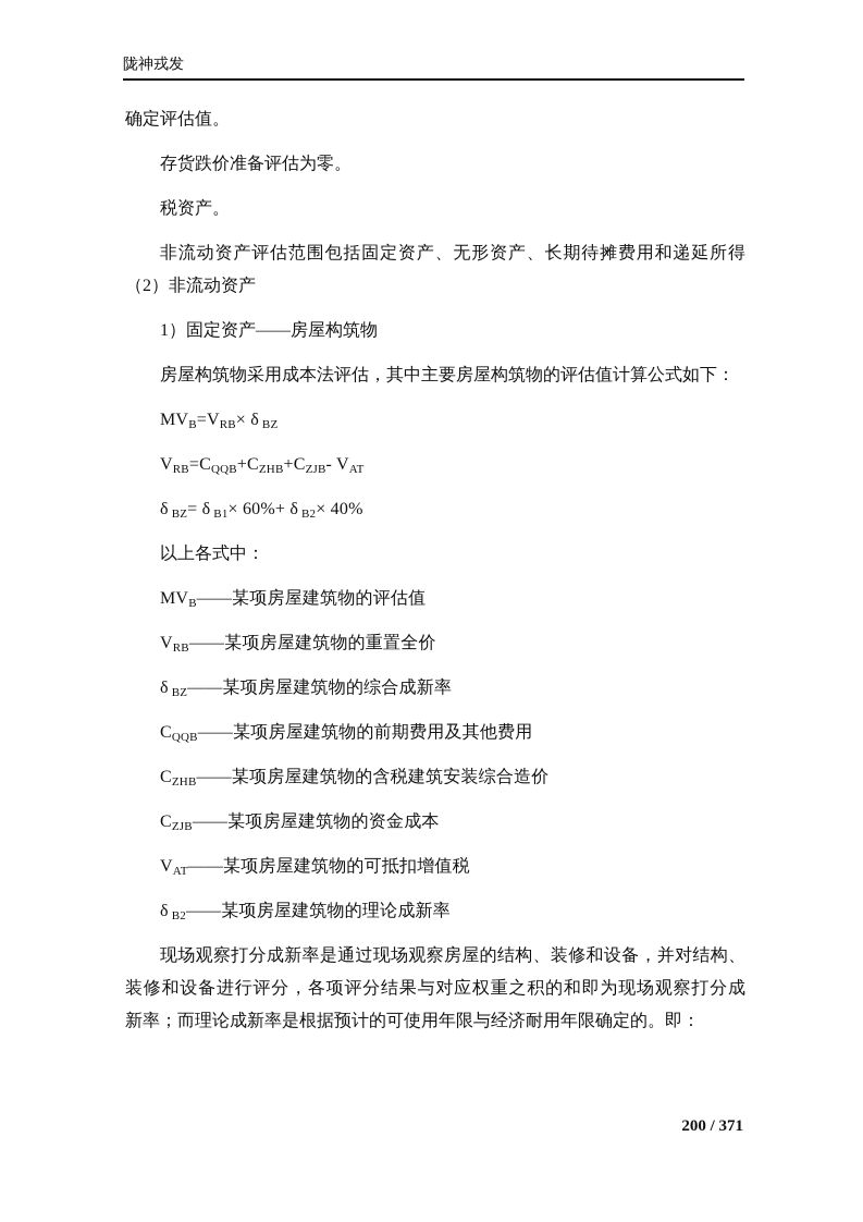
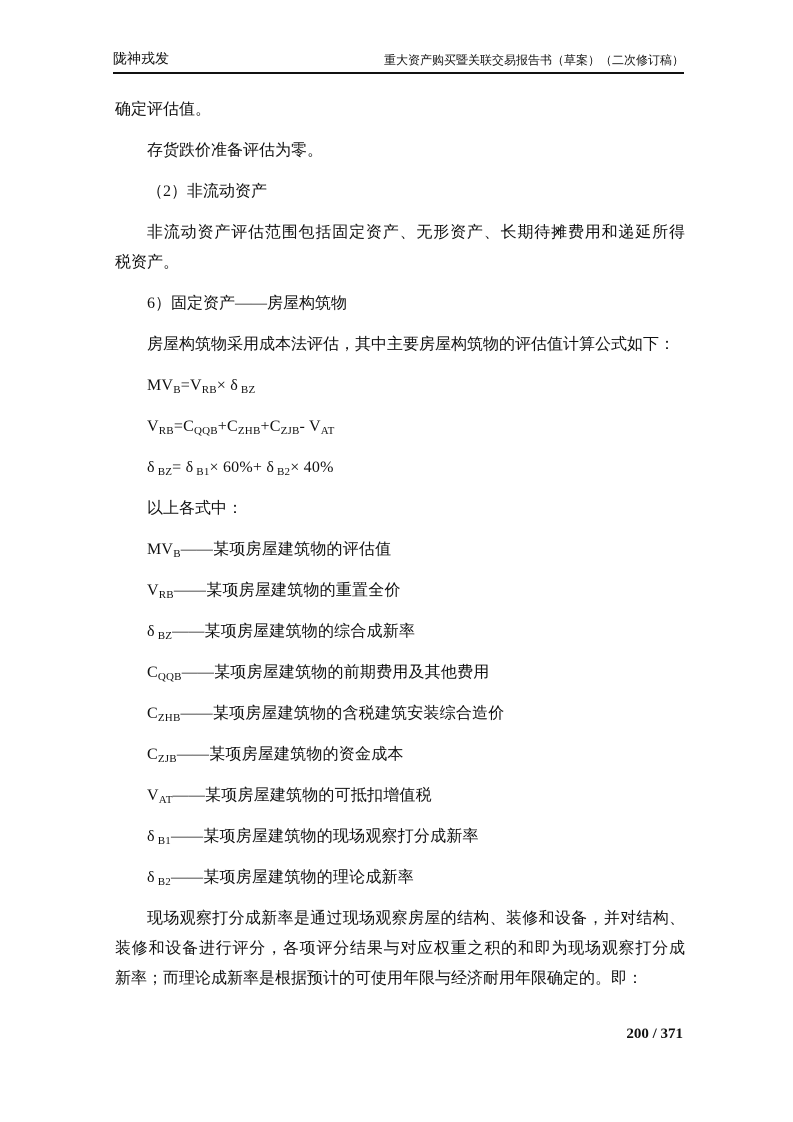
  陇神戎发
+ 重大资产购买暨关联交易报告书（草案）（二次修订稿）
  确定评估值。
  存货跌价准备评估为零。
- 税资产。
+ （2）非流动资产
  非流动资产评估范围包括固定资产、无形资产、长期待摊费用和递延所得
- （2）非流动资产
+ 税资产。
- 1）固定资产——房屋构筑物
+ 6）固定资产——房屋构筑物
  房屋构筑物采用成本法评估，其中主要房屋构筑物的评估值计算公式如下：
  MVB=VRB× δ BZ
  VRB=CQQB+CZHB+CZJB- VAT
  δ BZ= δ B1× 60%+ δ B2× 40%
  以上各式中：
  MVB——某项房屋建筑物的评估值
  VRB——某项房屋建筑物的重置全价
  δ BZ——某项房屋建筑物的综合成新率
  CQQB——某项房屋建筑物的前期费用及其他费用
  CZHB——某项房屋建筑物的含税建筑安装综合造价
  CZJB——某项房屋建筑物的资金成本
  VAT——某项房屋建筑物的可抵扣增值税
+ δ B1——某项房屋建筑物的现场观察打分成新率
  δ B2——某项房屋建筑物的理论成新率
  现场观察打分成新率是通过现场观察房屋的结构、装修和设备，并对结构、
  装修和设备进行评分，各项评分结果与对应权重之积的和即为现场观察打分成
  新率；而理论成新率是根据预计的可使用年限与经济耐用年限确定的。即：
  200 / 371
